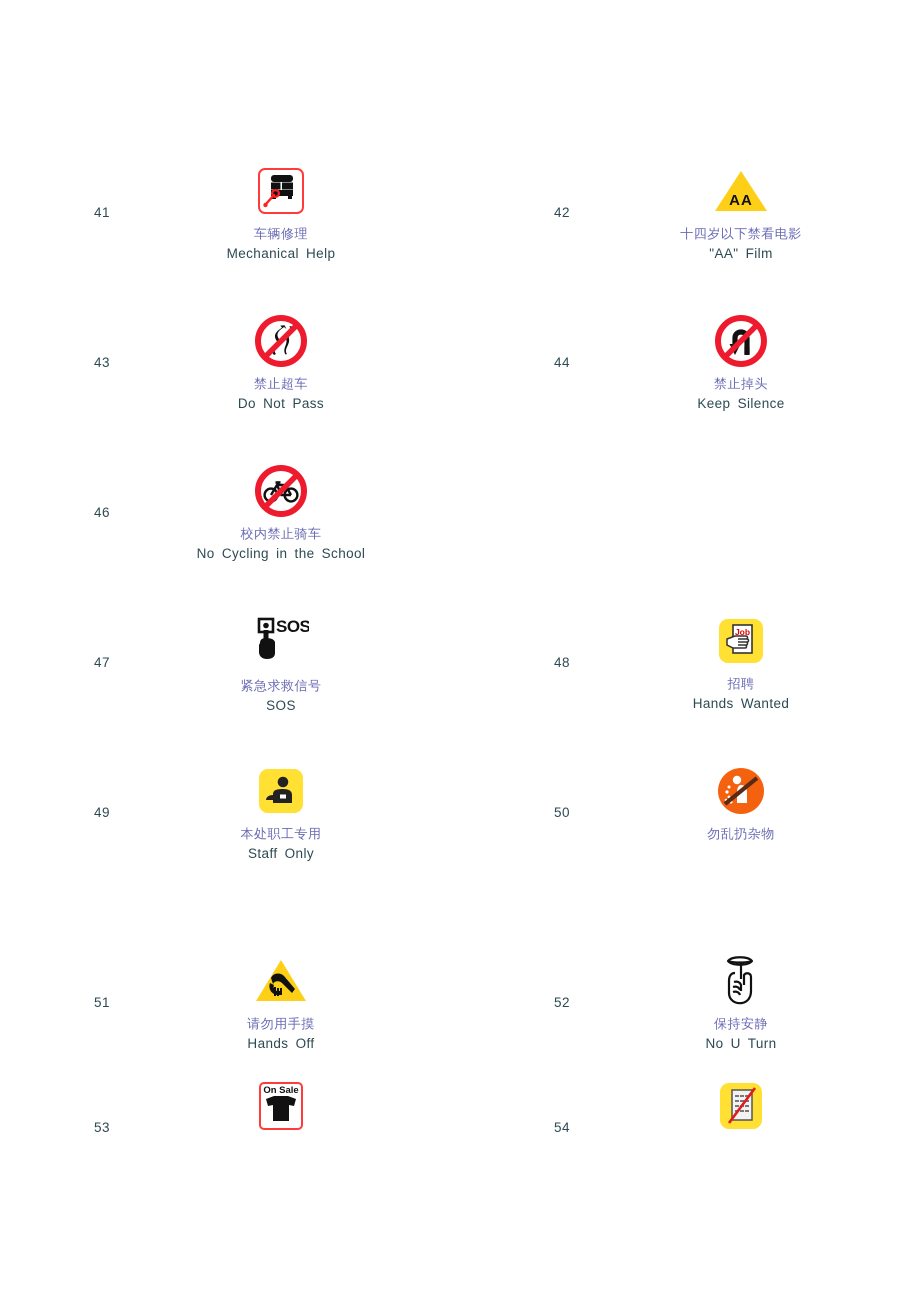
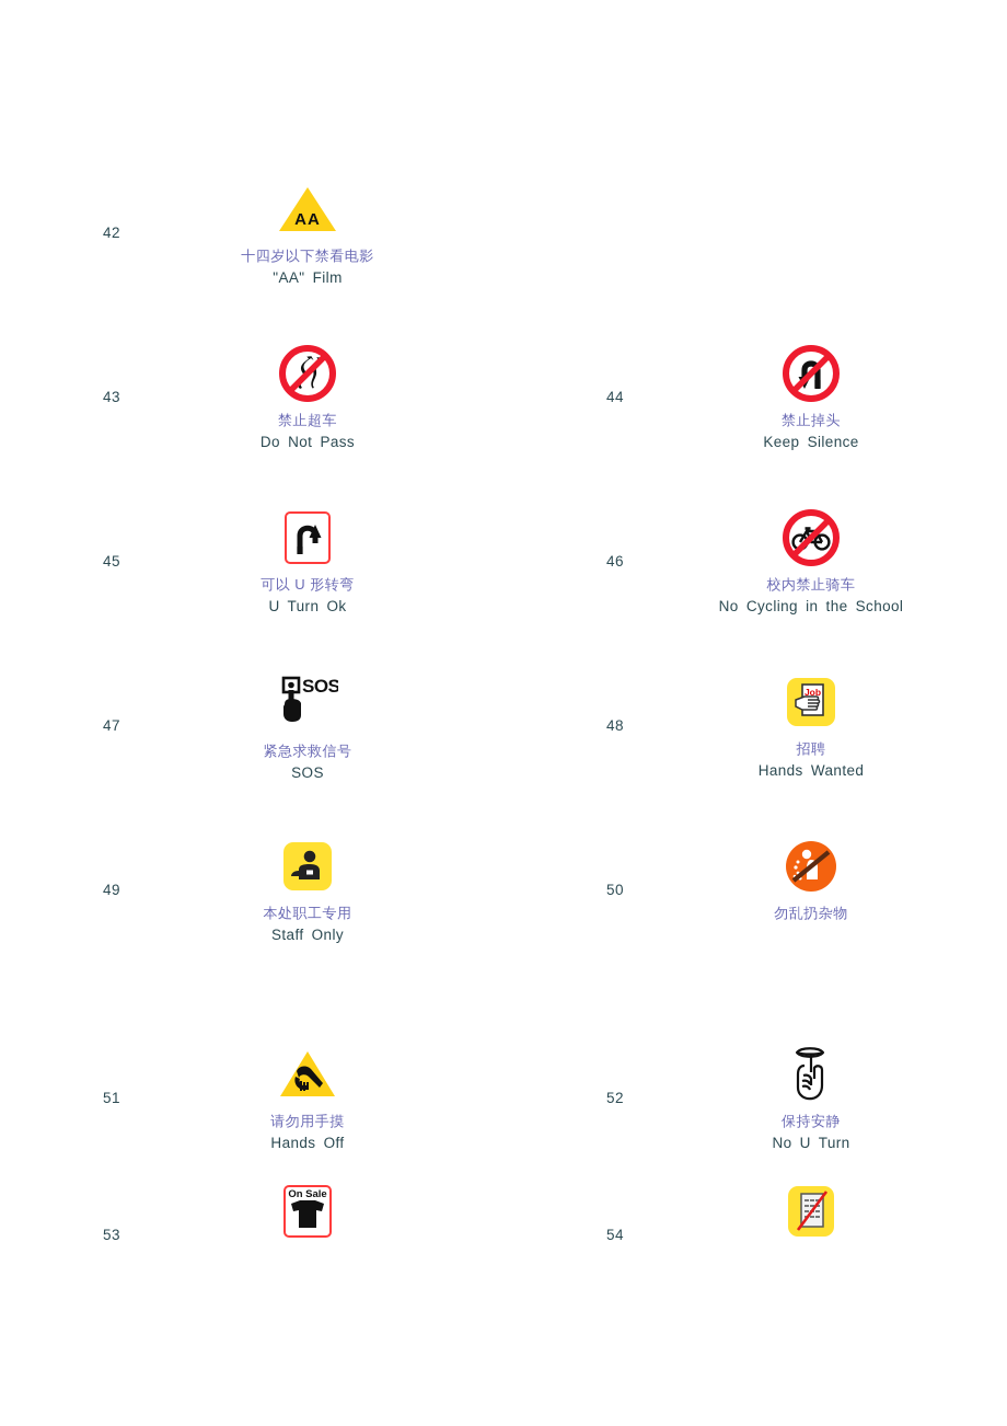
- 41
- 车辆修理
- Mechanical Help
  42
  AA
  十四岁以下禁看电影
  "AA" Film
  43
  禁止超车
  Do Not Pass
  44
  禁止掉头
  Keep Silence
+ 45
+ 可以 U 形转弯
+ U Turn Ok
  46
  校内禁止骑车
  No Cycling in the School
  47
  SOS
  紧急求救信号
  SOS
  48
  Job
  招聘
  Hands Wanted
  49
  本处职工专用
  Staff Only
  50
  勿乱扔杂物
  51
  请勿用手摸
  Hands Off
  52
  保持安静
  No U Turn
  53
  On Sale
  54
